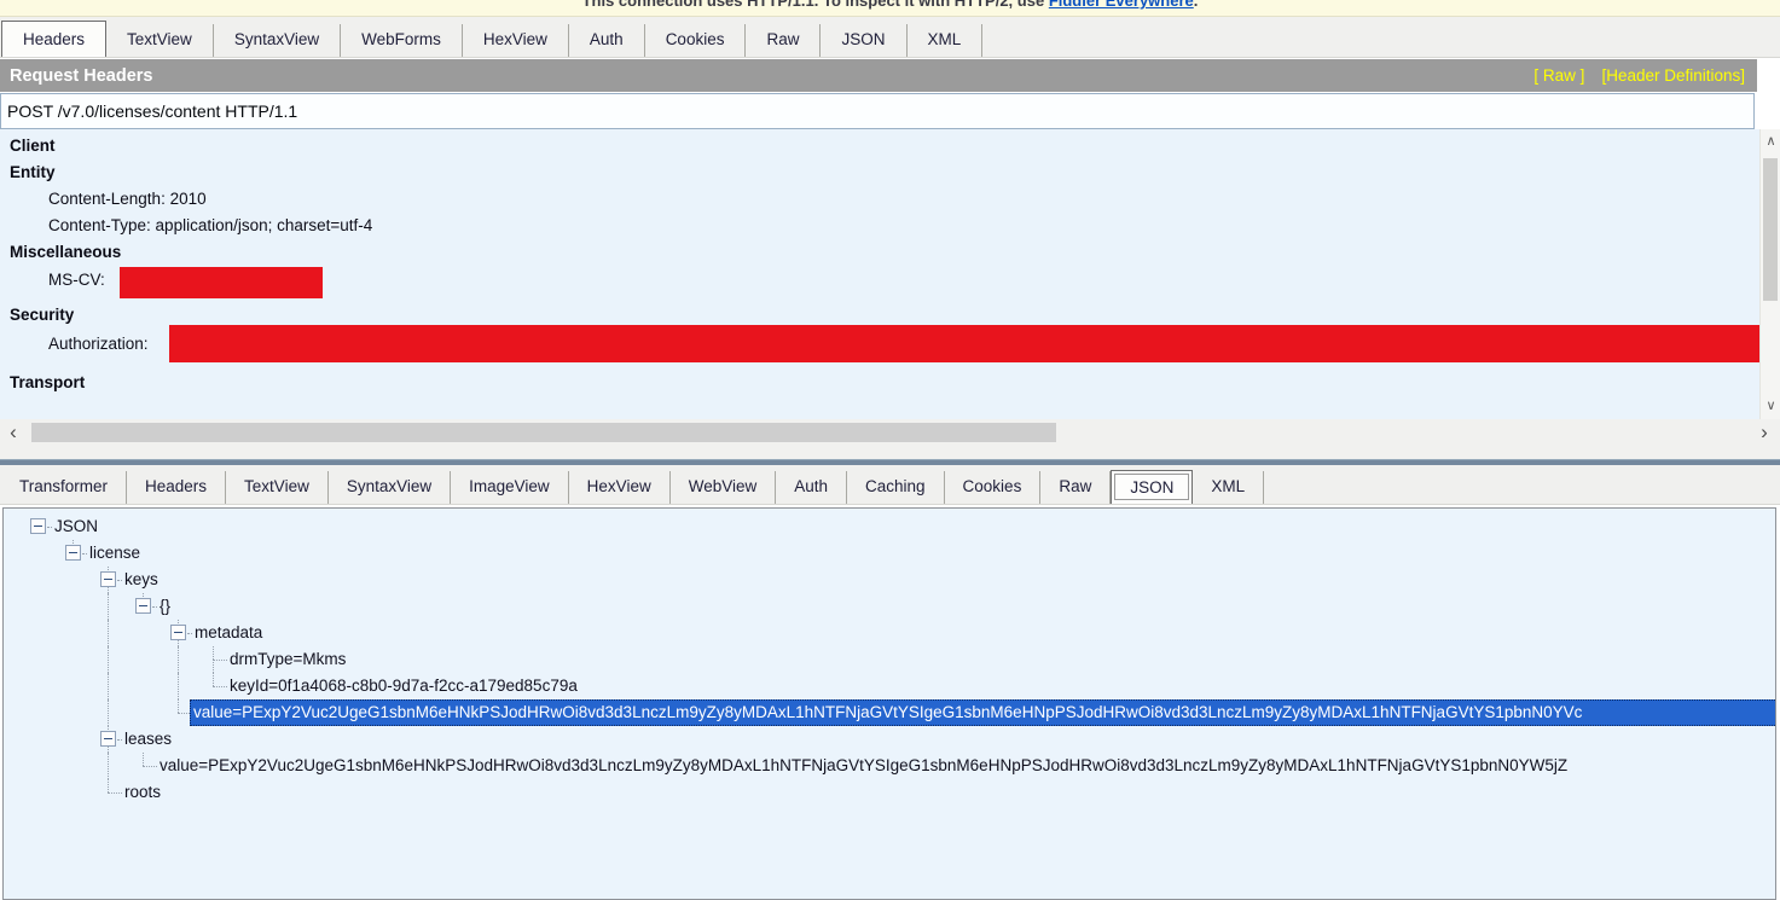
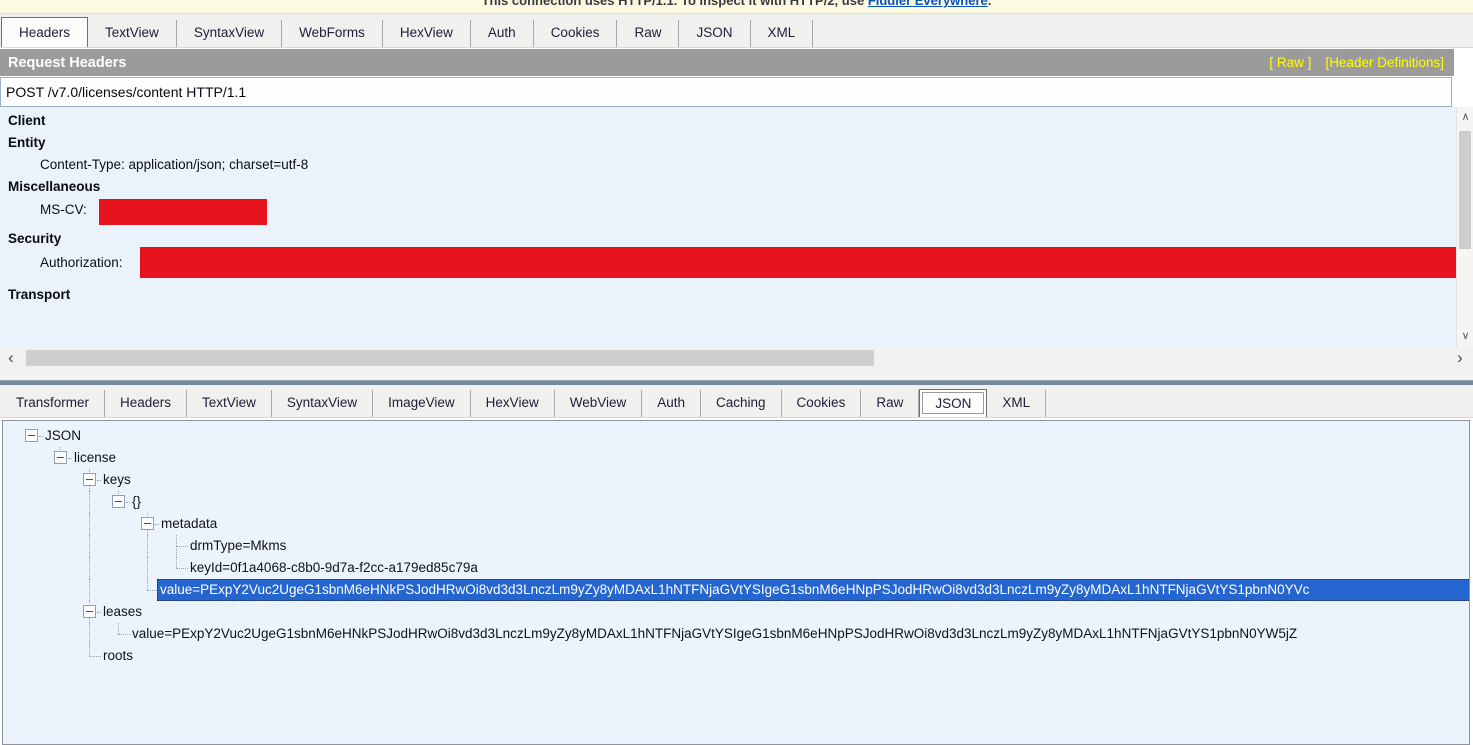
  This connection uses HTTP/1.1. To inspect it with HTTP/2, use Fiddler Everywhere.
  Headers
  TextView
  SyntaxView
  WebForms
  HexView
  Auth
  Cookies
  Raw
  JSON
  XML
  Request Headers
  [ Raw ]
  [Header Definitions]
  POST /v7.0/licenses/content HTTP/1.1
  Client
  Entity
- Content-Length: 2010
- Content-Type: application/json; charset=utf-4
+ Content-Type: application/json; charset=utf-8
  Miscellaneous
  MS-CV:
  Security
  Authorization:
  Transport
  ∧
  ∨
  ‹
  ›
  Transformer
  Headers
  TextView
  SyntaxView
  ImageView
  HexView
  WebView
  Auth
  Caching
  Cookies
  Raw
  JSON
  XML
  JSON
  license
  keys
  {}
  metadata
  drmType=Mkms
  keyId=0f1a4068-c8b0-9d7a-f2cc-a179ed85c79a
  value=PExpY2Vuc2UgeG1sbnM6eHNkPSJodHRwOi8vd3d3LnczLm9yZy8yMDAxL1hNTFNjaGVtYSIgeG1sbnM6eHNpPSJodHRwOi8vd3d3LnczLm9yZy8yMDAxL1hNTFNjaGVtYS1pbnN0YVc
  leases
  value=PExpY2Vuc2UgeG1sbnM6eHNkPSJodHRwOi8vd3d3LnczLm9yZy8yMDAxL1hNTFNjaGVtYSIgeG1sbnM6eHNpPSJodHRwOi8vd3d3LnczLm9yZy8yMDAxL1hNTFNjaGVtYS1pbnN0YW5jZ
  roots
